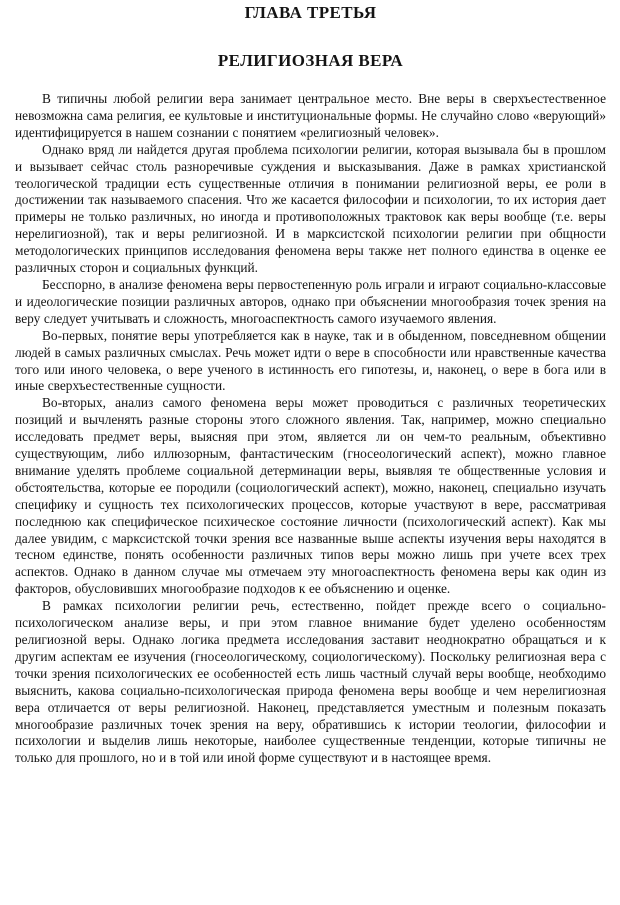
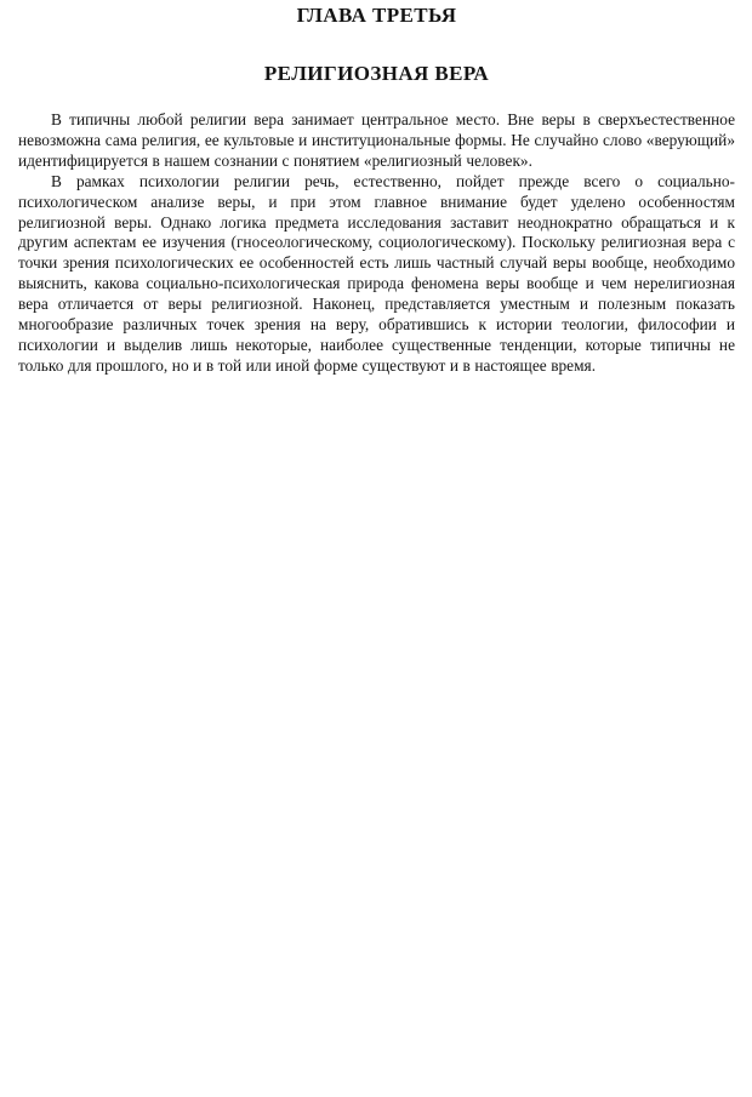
  ГЛАВА ТРЕТЬЯ
  РЕЛИГИОЗНАЯ ВЕРА
  В типичны любой религии вера занимает центральное место. Вне веры в сверхъестественное невозможна сама религия, ее культовые и институциональные формы. Не случайно слово «верующий» идентифицируется в нашем сознании с понятием «религиозный человек».
- Однако вряд ли найдется другая проблема психологии религии, которая вызывала бы в прошлом и вызывает сейчас столь разноречивые суждения и высказывания. Даже в рамках христианской теологической традиции есть существенные отличия в понимании религиозной веры, ее роли в достижении так называемого спасения. Что же касается философии и психологии, то их история дает примеры не только различных, но иногда и противоположных трактовок как веры вообще (т.е. веры нерелигиозной), так и веры религиозной. И в марксистской психологии религии при общности методологических принципов исследования феномена веры также нет полного единства в оценке ее различных сторон и социальных функций.
- Бесспорно, в анализе феномена веры первостепенную роль играли и играют социально-классовые и идеологические позиции различных авторов, однако при объяснении многообразия точек зрения на веру следует учитывать и сложность, многоаспектность самого изучаемого явления.
- Во-первых, понятие веры употребляется как в науке, так и в обыденном, повседневном общении людей в самых различных смыслах. Речь может идти о вере в способности или нравственные качества того или иного человека, о вере ученого в истинность его гипотезы, и, наконец, о вере в бога или в иные сверхъестественные сущности.
- Во-вторых, анализ самого феномена веры может проводиться с различных теоретических позиций и вычленять разные стороны этого сложного явления. Так, например, можно специально исследовать предмет веры, выясняя при этом, является ли он чем-то реальным, объективно существующим, либо иллюзорным, фантастическим (гносеологический аспект), можно главное внимание уделять проблеме социальной детерминации веры, выявляя те общественные условия и обстоятельства, которые ее породили (социологический аспект), можно, наконец, специально изучать специфику и сущность тех психологических процессов, которые участвуют в вере, рассматривая последнюю как специфическое психическое состояние личности (психологический аспект). Как мы далее увидим, с марксистской точки зрения все названные выше аспекты изучения веры находятся в тесном единстве, понять особенности различных типов веры можно лишь при учете всех трех аспектов. Однако в данном случае мы отмечаем эту многоаспектность феномена веры как один из факторов, обусловивших многообразие подходов к ее объяснению и оценке.
  В рамках психологии религии речь, естественно, пойдет прежде всего о социально-психологическом анализе веры, и при этом главное внимание будет уделено особенностям религиозной веры. Однако логика предмета исследования заставит неоднократно обращаться и к другим аспектам ее изучения (гносеологическому, социологическому). Поскольку религиозная вера с точки зрения психологических ее особенностей есть лишь частный случай веры вообще, необходимо выяснить, какова социально-психологическая природа феномена веры вообще и чем нерелигиозная вера отличается от веры религиозной. Наконец, представляется уместным и полезным показать многообразие различных точек зрения на веру, обратившись к истории теологии, философии и психологии и выделив лишь некоторые, наиболее существенные тенденции, которые типичны не только для прошлого, но и в той или иной форме существуют и в настоящее время.
